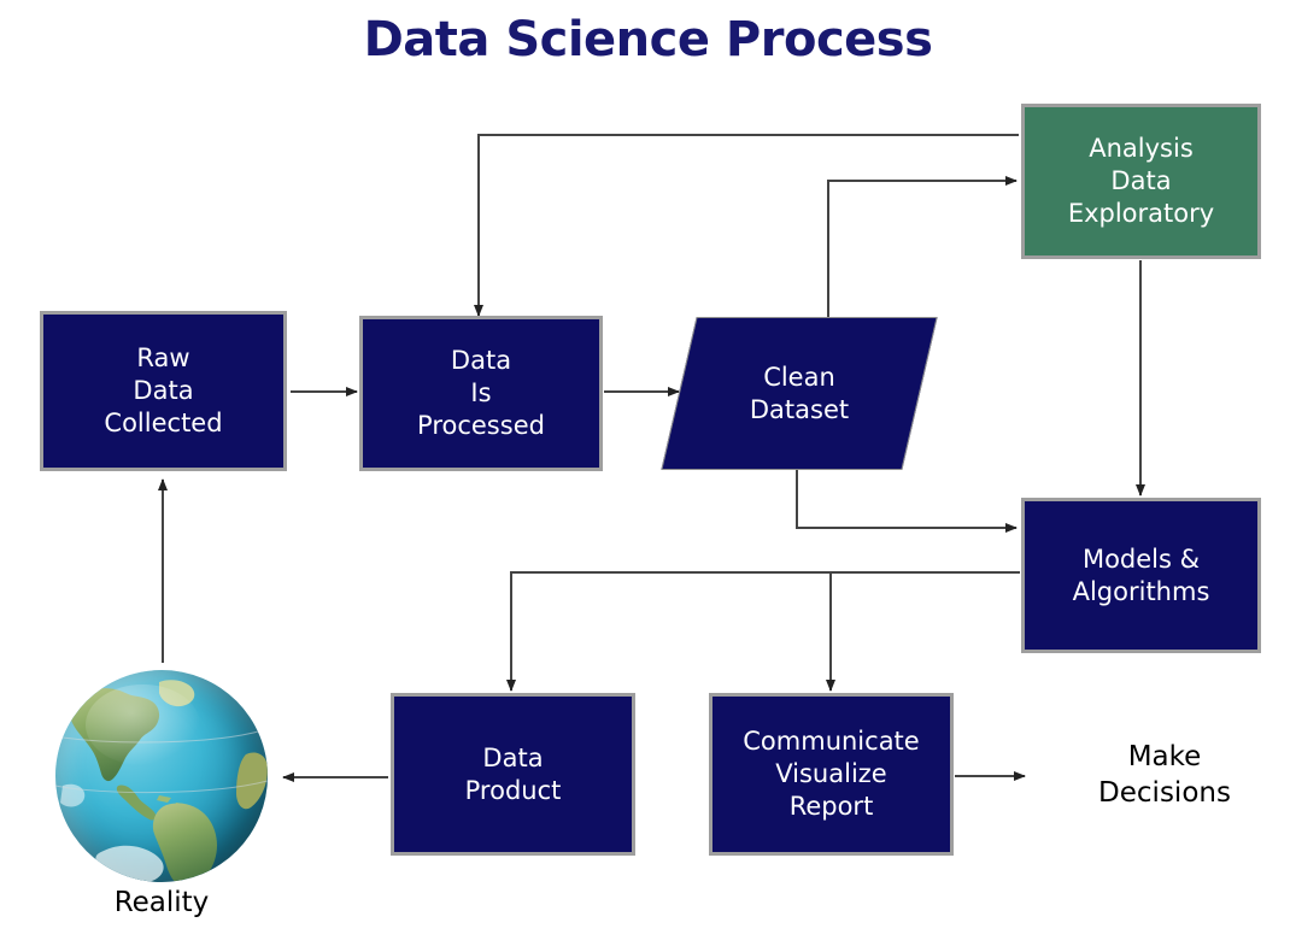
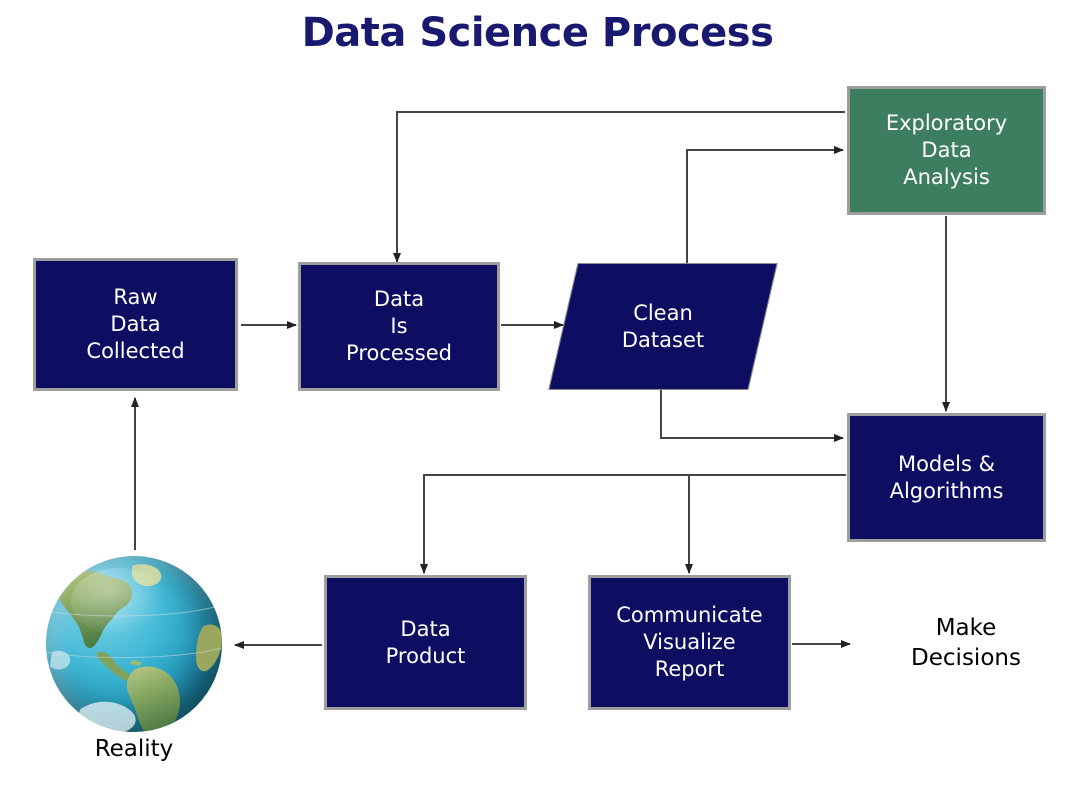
  Data Science Process
  Raw
  Data
  Collected
  Data
  Is
  Processed
  Clean
  Dataset
- Analysis
+ Exploratory
  Data
- Exploratory
+ Analysis
  Models &
  Algorithms
  Data
  Product
  Communicate
  Visualize
  Report
  Make
  Decisions
  Reality
